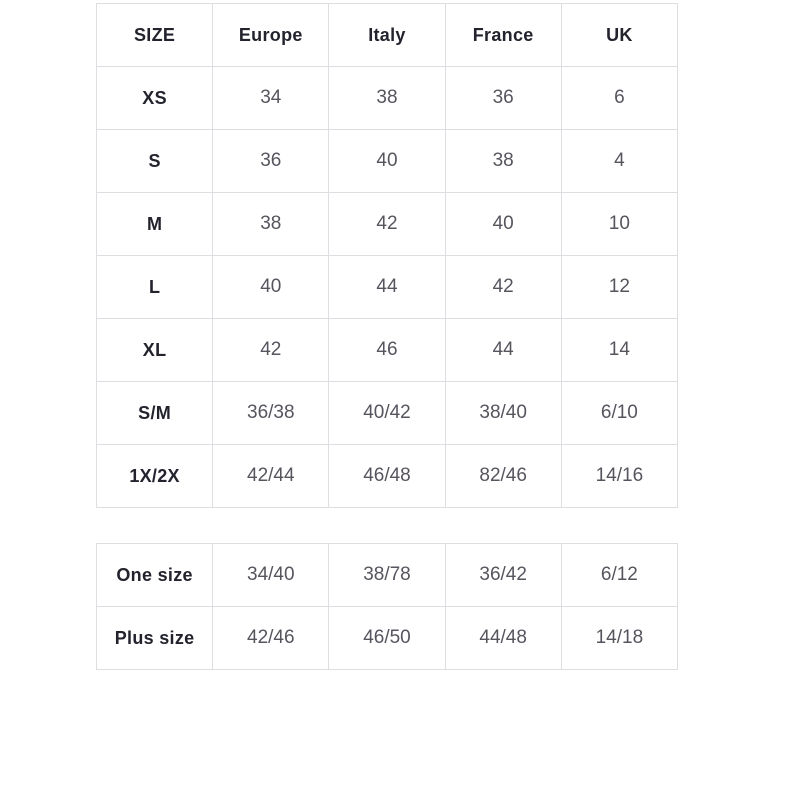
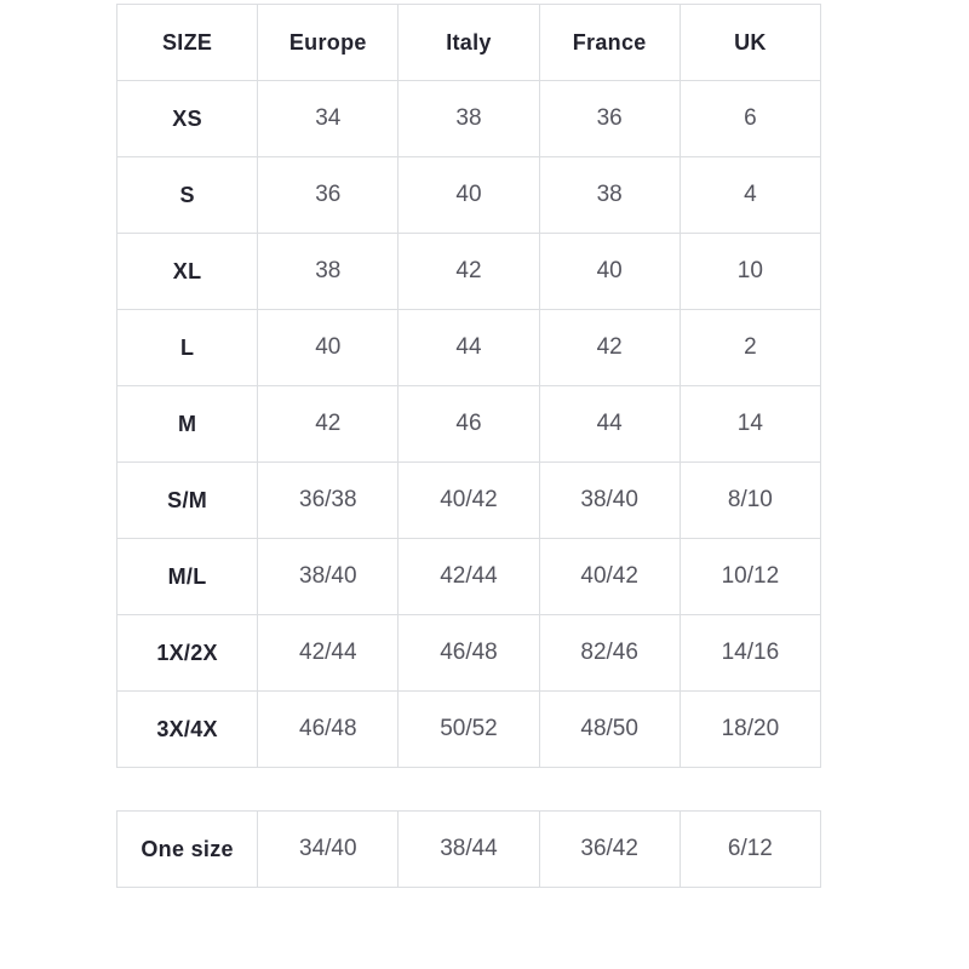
  SIZE	Europe	Italy	France	UK
  XS	34	38	36	6
  S	36	40	38	4
- M	38	42	40	10
+ XL	38	42	40	10
- L	40	44	42	12
+ L	40	44	42	2
- XL	42	46	44	14
+ M	42	46	44	14
- S/M	36/38	40/42	38/40	6/10
+ S/M	36/38	40/42	38/40	8/10
+ M/L	38/40	42/44	40/42	10/12
  1X/2X	42/44	46/48	82/46	14/16
+ 3X/4X	46/48	50/52	48/50	18/20
- One size	34/40	38/78	36/42	6/12
+ One size	34/40	38/44	36/42	6/12
- Plus size	42/46	46/50	44/48	14/18
